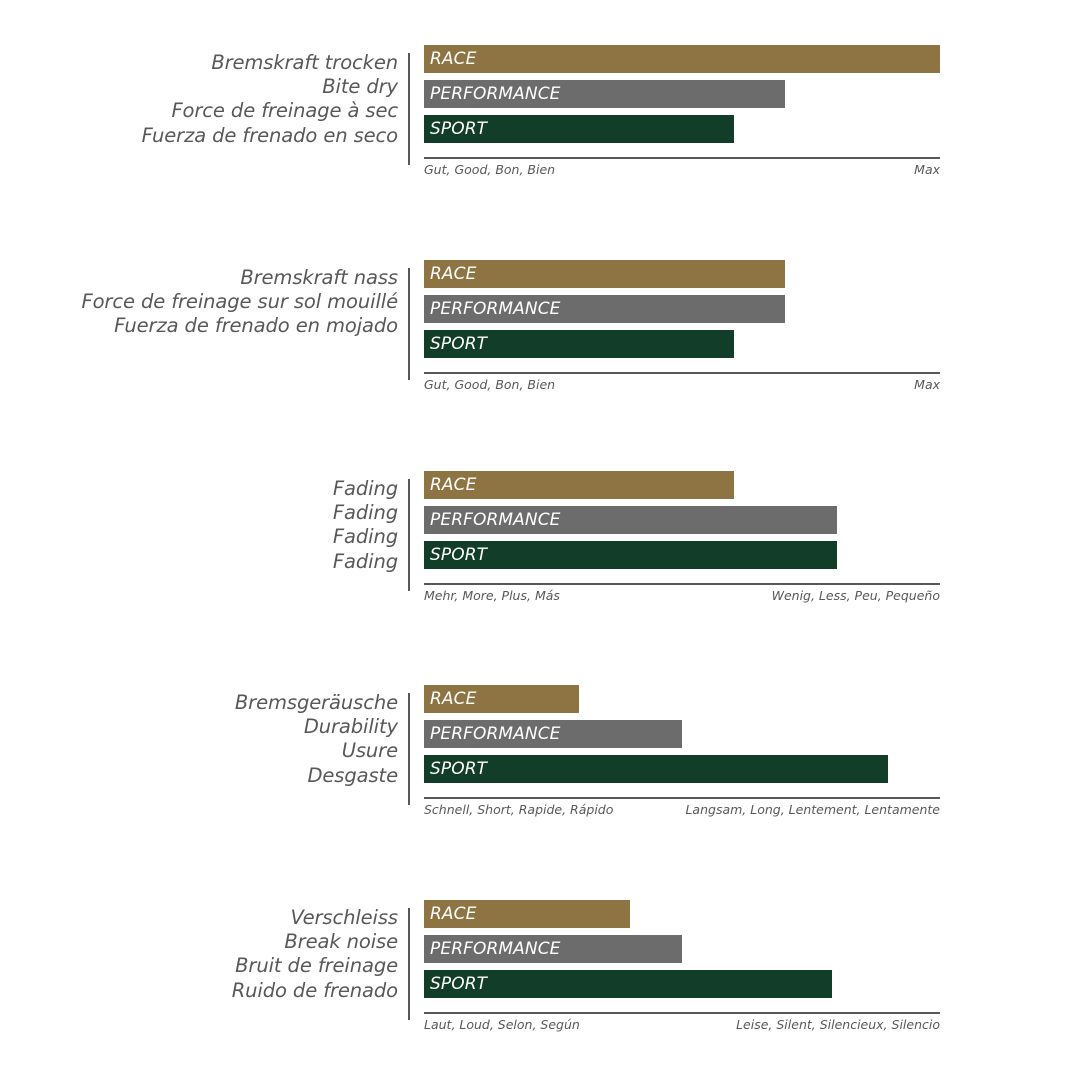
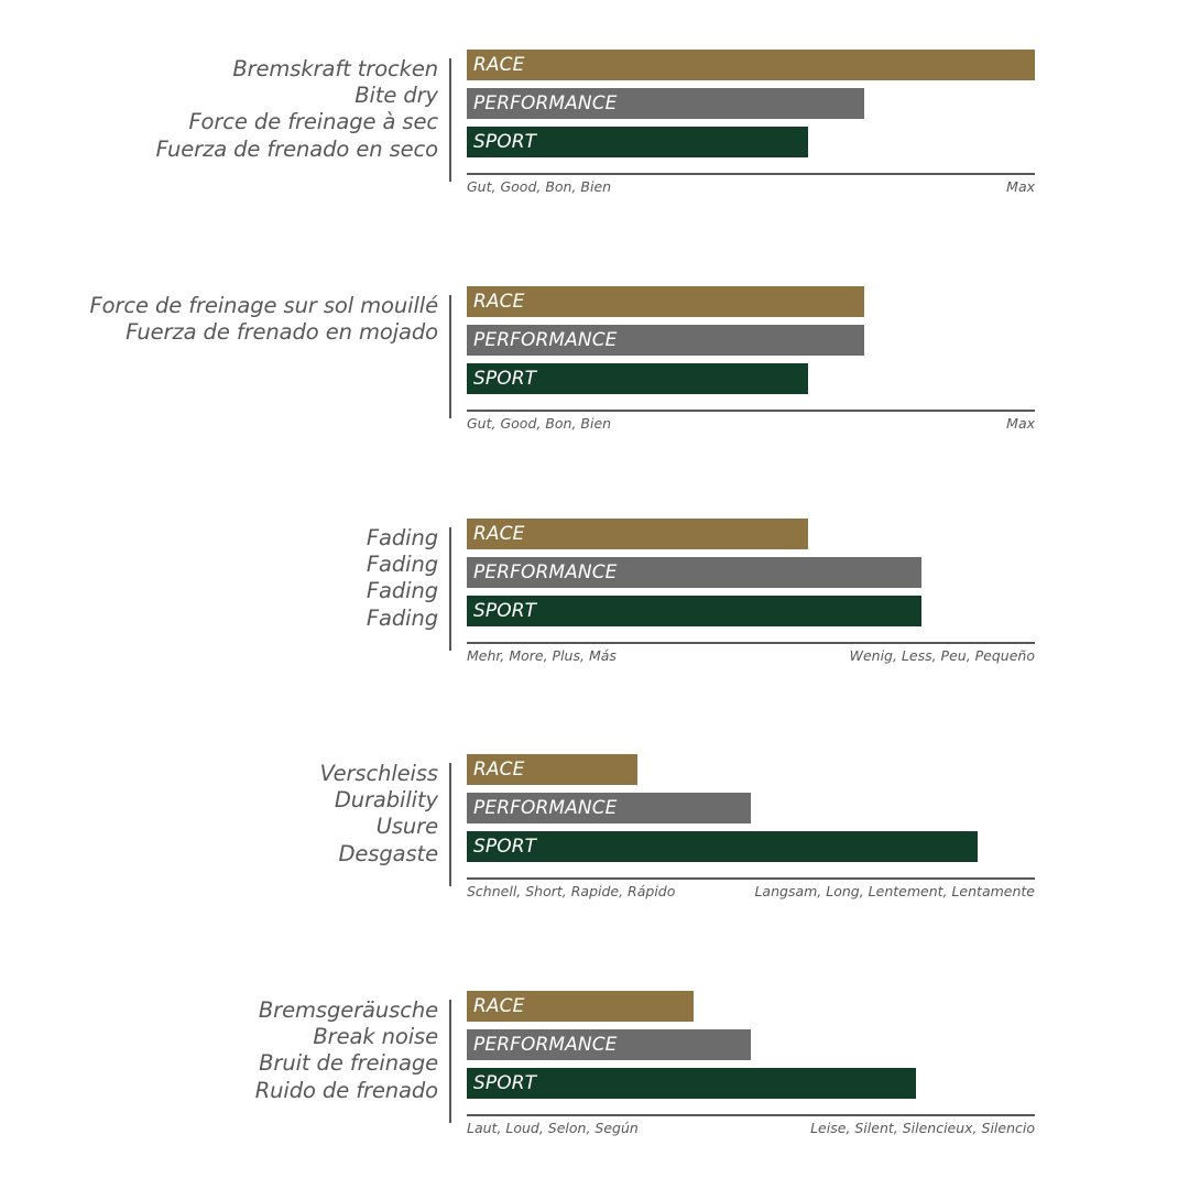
  Bremskraft trocken
  Bite dry
  Force de freinage à sec
  Fuerza de frenado en seco
  RACE
  PERFORMANCE
  SPORT
  Gut, Good, Bon, Bien
  Max
- Bremskraft nass
  Force de freinage sur sol mouillé
  Fuerza de frenado en mojado
  RACE
  PERFORMANCE
  SPORT
  Gut, Good, Bon, Bien
  Max
  Fading
  Fading
  Fading
  Fading
  RACE
  PERFORMANCE
  SPORT
  Mehr, More, Plus, Más
  Wenig, Less, Peu, Pequeño
- Bremsgeräusche
+ Verschleiss
  Durability
  Usure
  Desgaste
  RACE
  PERFORMANCE
  SPORT
  Schnell, Short, Rapide, Rápido
  Langsam, Long, Lentement, Lentamente
- Verschleiss
+ Bremsgeräusche
  Break noise
  Bruit de freinage
  Ruido de frenado
  RACE
  PERFORMANCE
  SPORT
  Laut, Loud, Selon, Según
  Leise, Silent, Silencieux, Silencio
